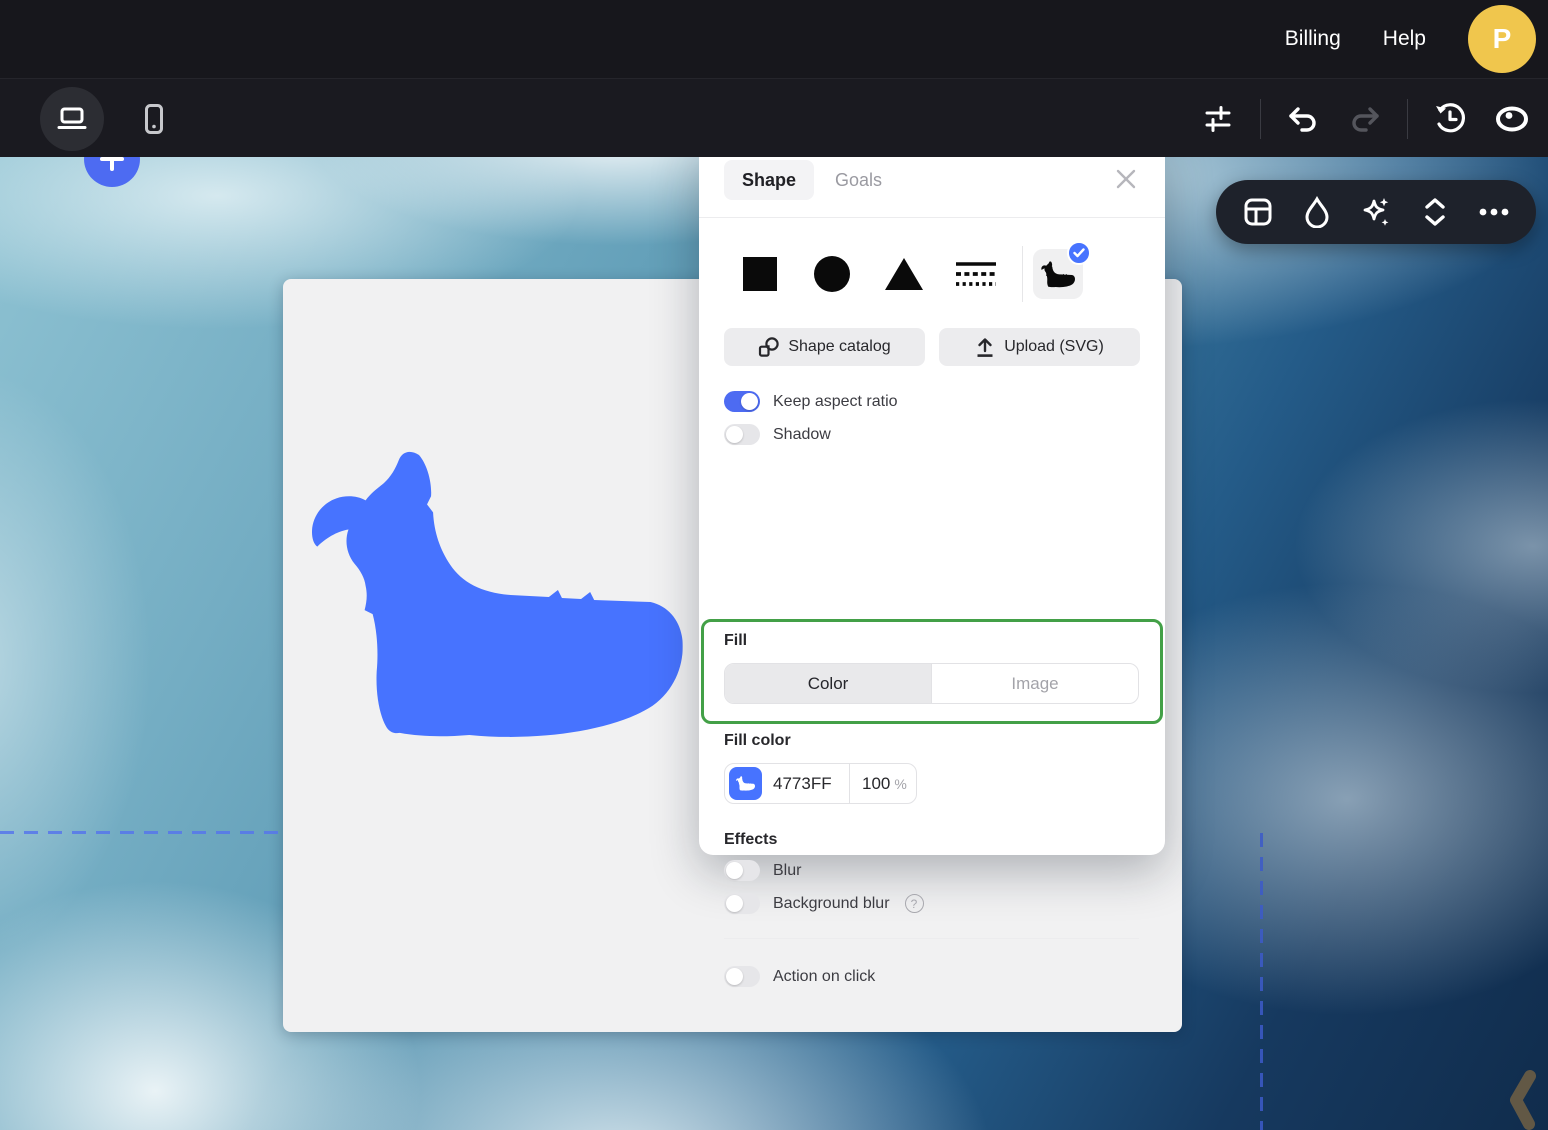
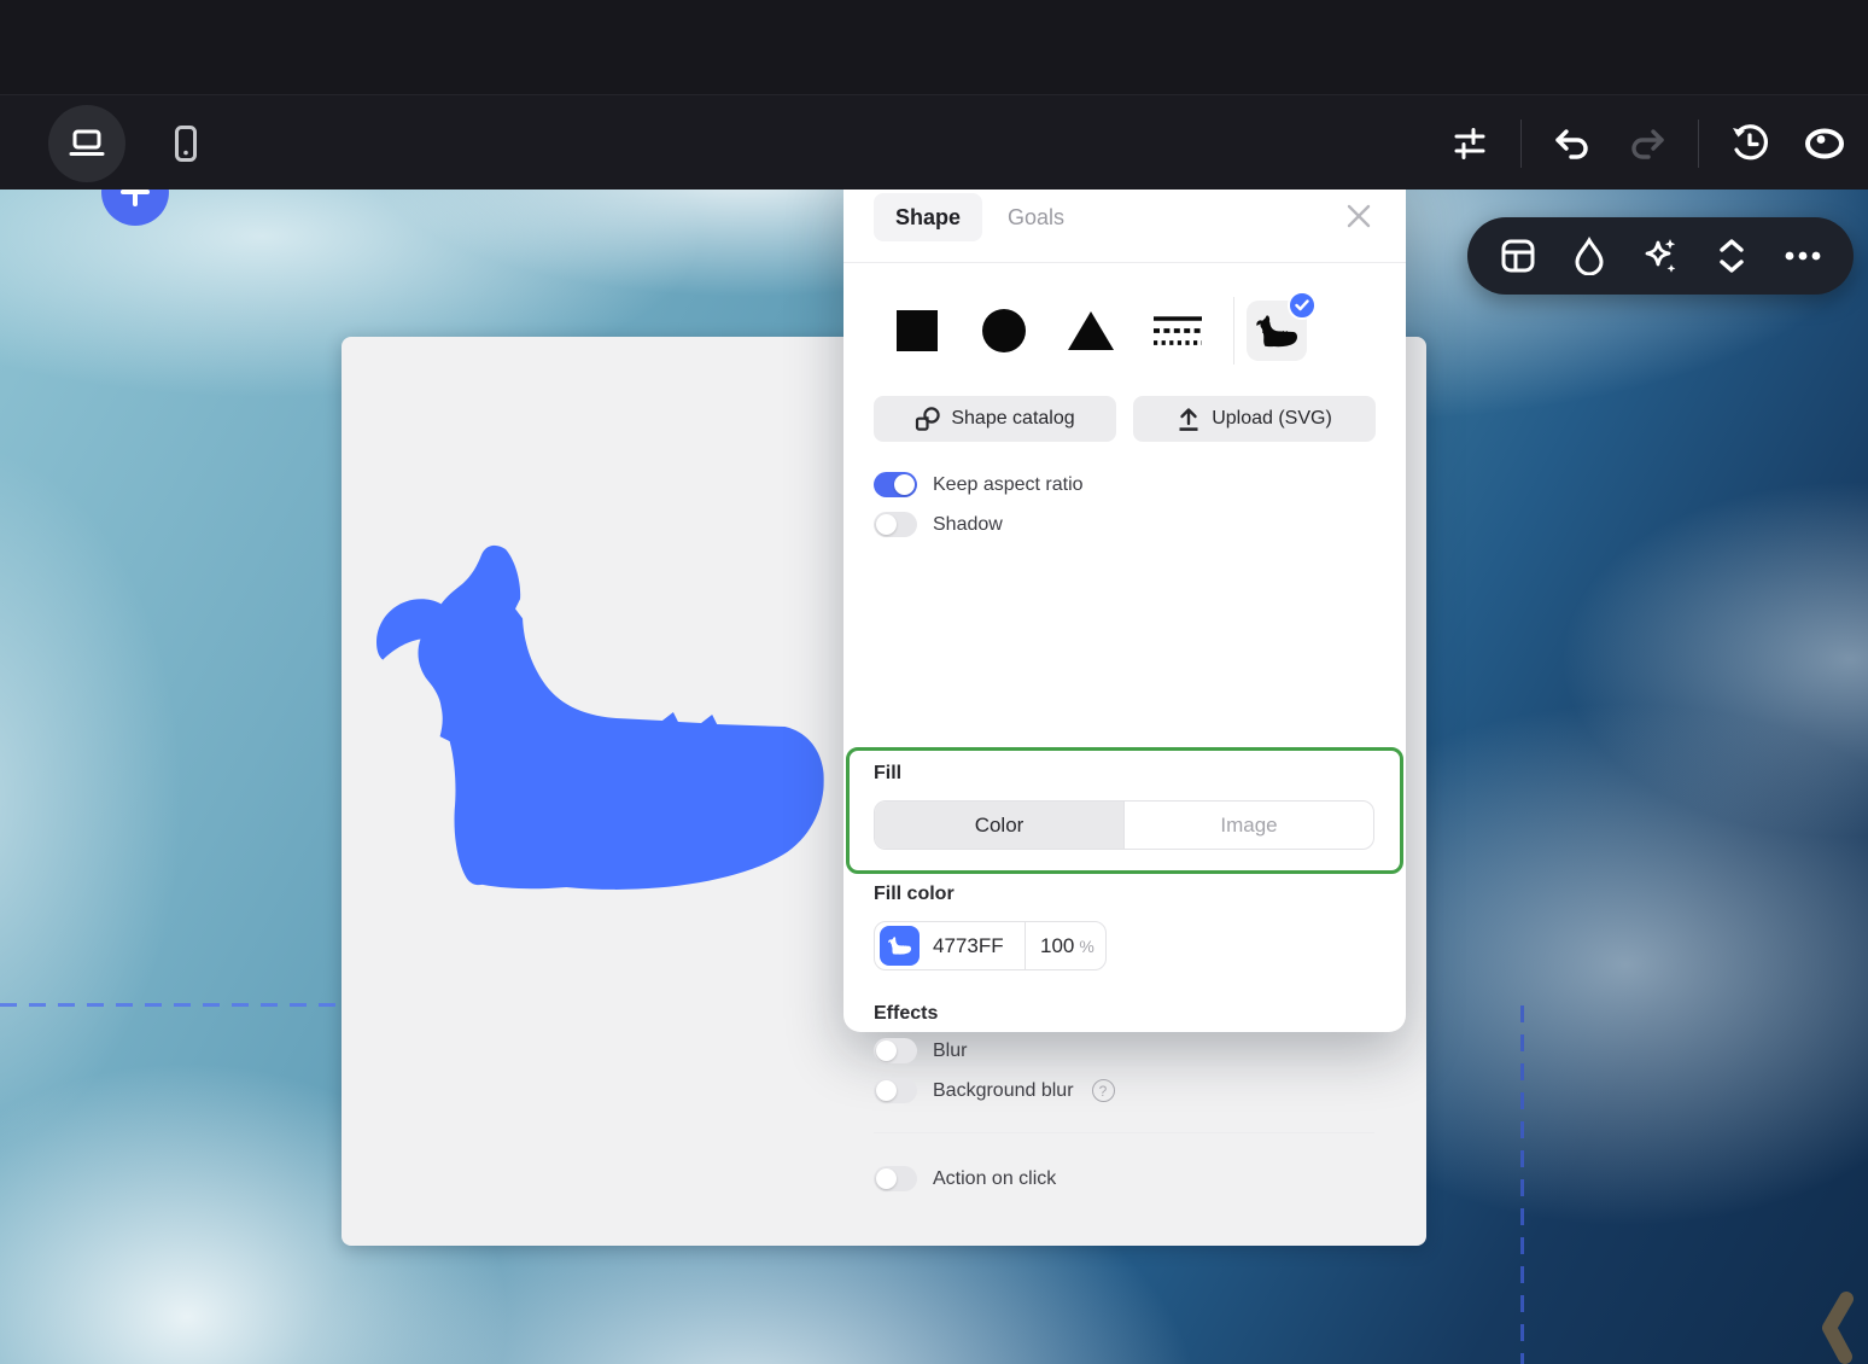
- Billing
- Help
- P
  Shape
  Goals
  Shape catalog
  Upload (SVG)
  Keep aspect ratio
  Shadow
  Fill
  Color
  Image
  Fill color
  4773FF
  100
  %
  Effects
  Blur
  Background blur
  ?
  Action on click
